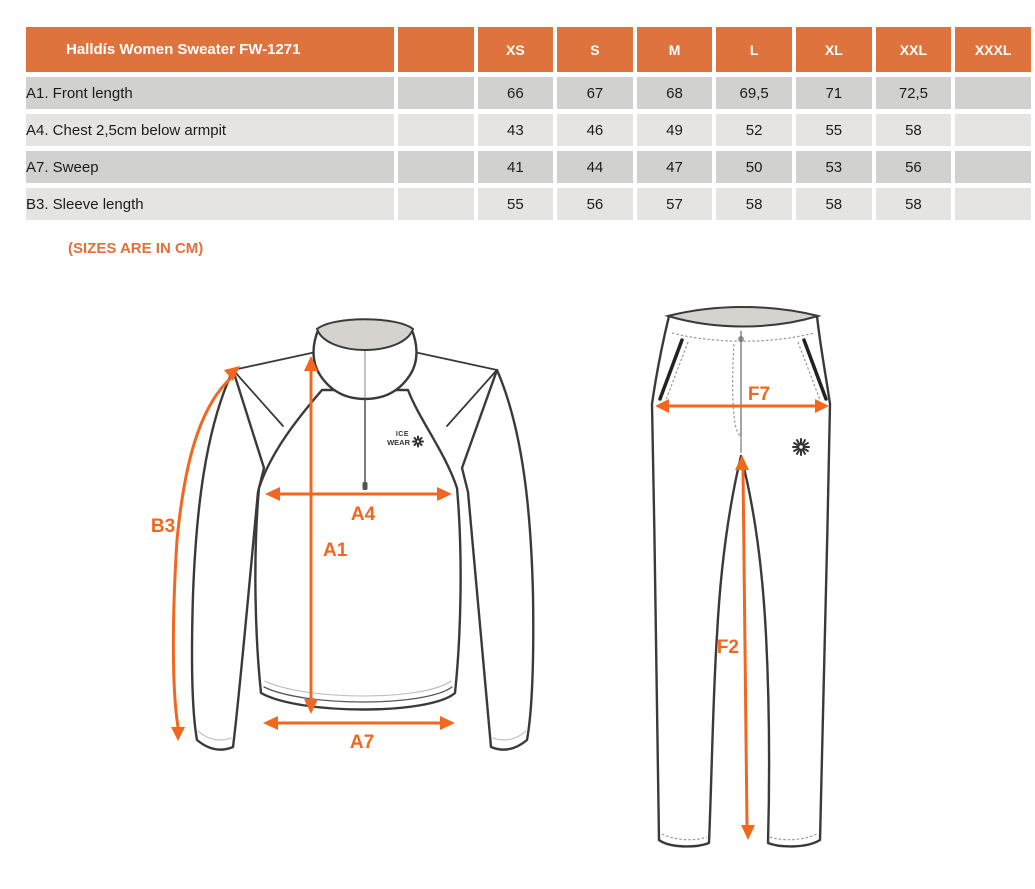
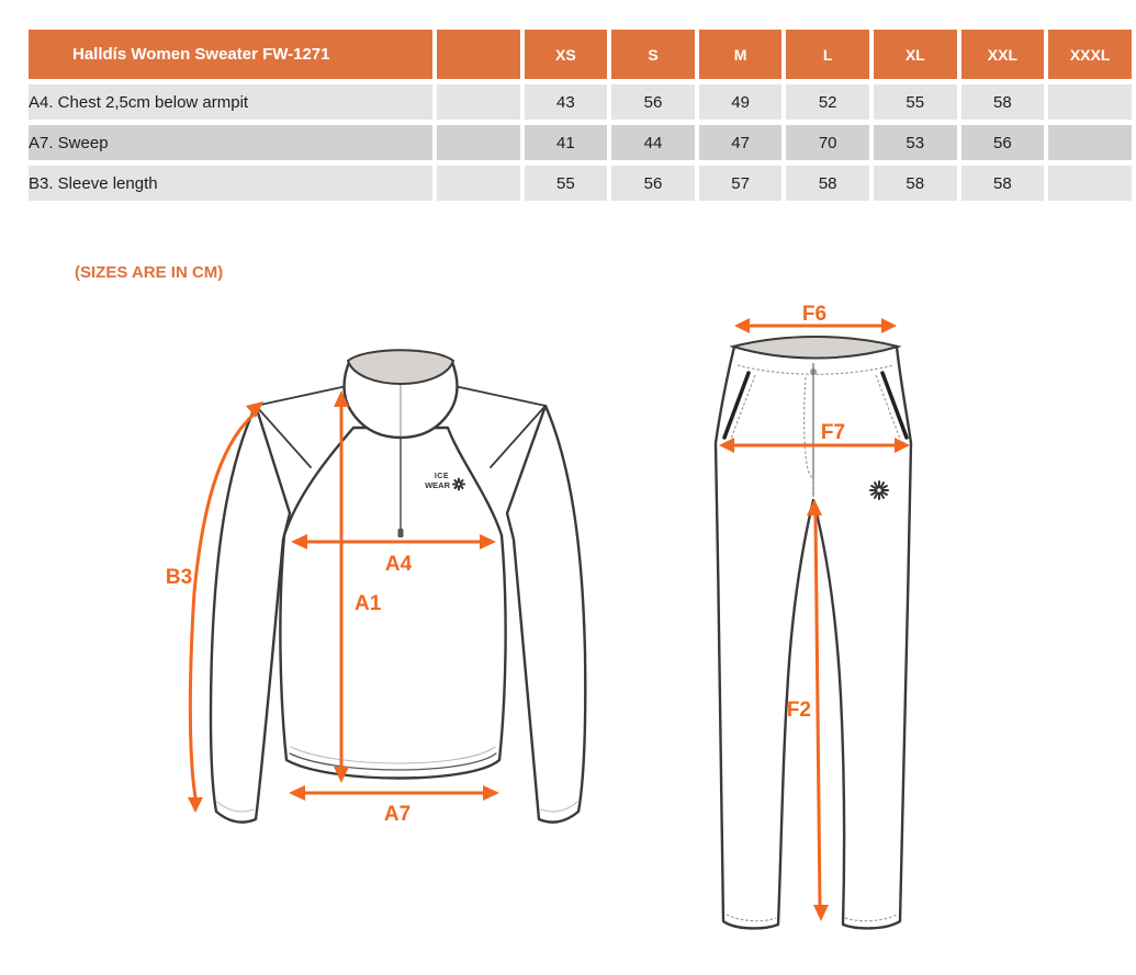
  Halldís Women Sweater FW-1271		XS	S	M	L	XL	XXL	XXXL
- A1. Front length		66	67	68	69,5	71	72,5
- A4. Chest 2,5cm below armpit		43	46	49	52	55	58
+ A4. Chest 2,5cm below armpit		43	56	49	52	55	58
- A7. Sweep		41	44	47	50	53	56
+ A7. Sweep		41	44	47	70	53	56
  B3. Sleeve length		55	56	57	58	58	58
  (SIZES ARE IN CM)
  WEAR
  B3
  A4
  A1
  A7
+ F6
  F7
  F2
